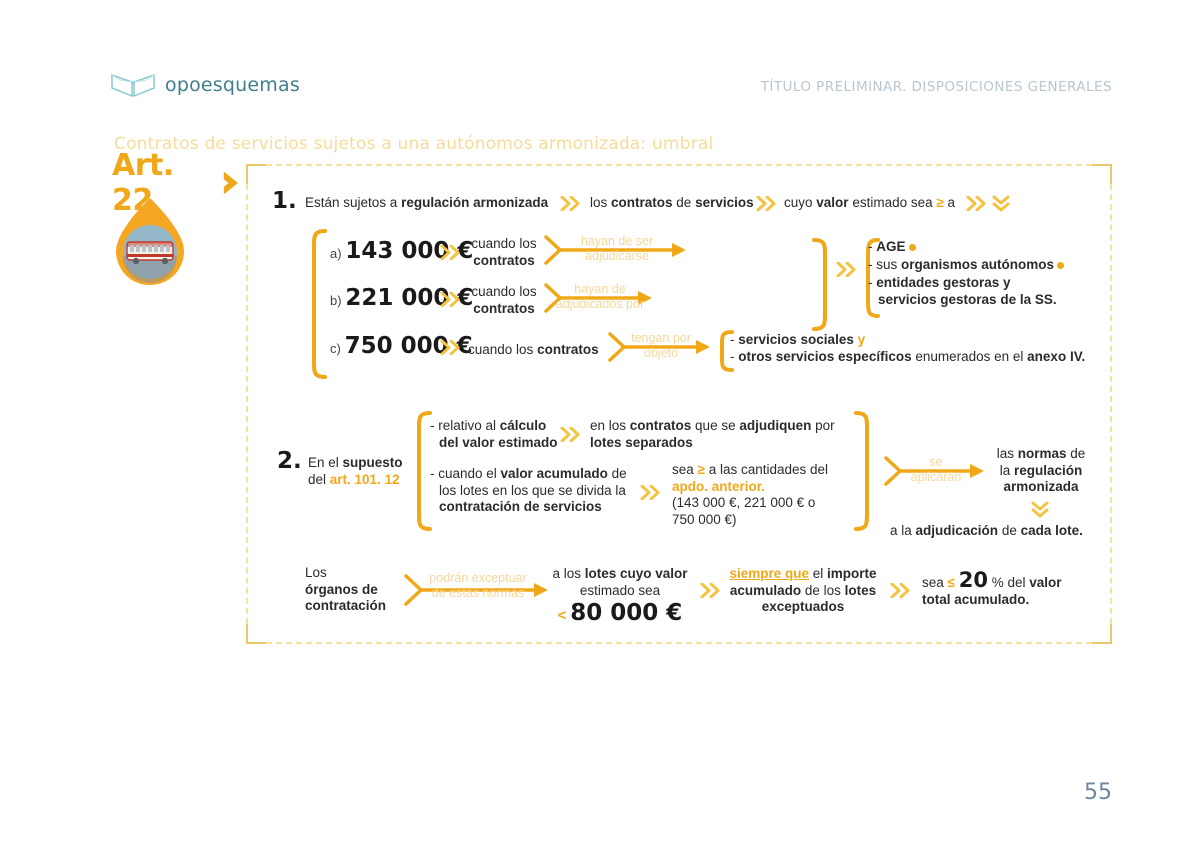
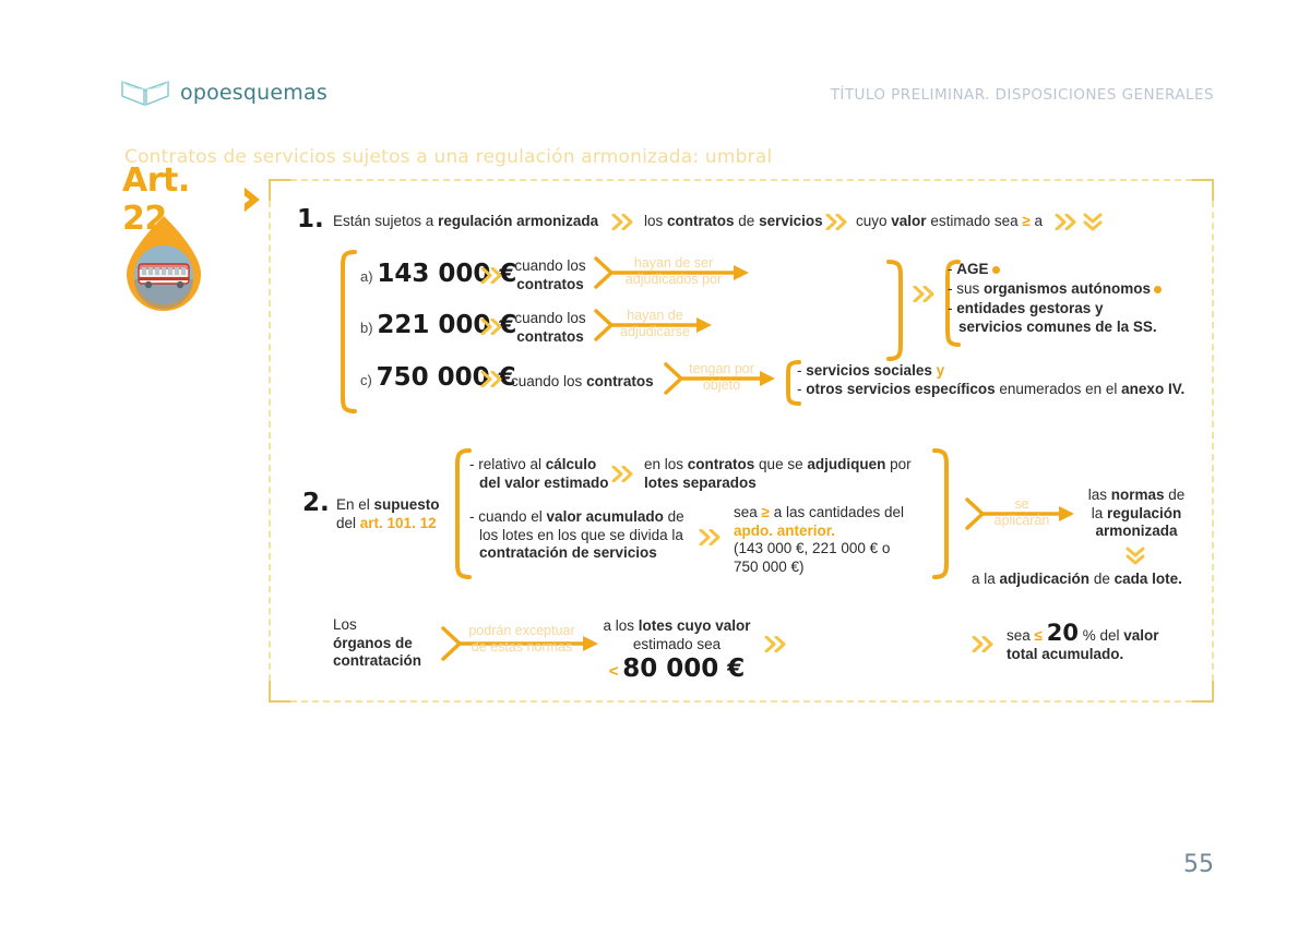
  opoesquemas
  TÍTULO PRELIMINAR. DISPOSICIONES GENERALES
- Contratos de servicios sujetos a una autónomos armonizada: umbral
+ Contratos de servicios sujetos a una regulación armonizada: umbral
  Art. 22
  1.
  Están sujetos a regulación armonizada
  los contratos de servicios
  cuyo valor estimado sea ≥ a
  a) 143 000 €
  cuando los
  contratos
  hayan de ser
- adjudicarse
+ adjudicados por
  b) 221 000 €
  cuando los
  contratos
  hayan de
- adjudicados por
+ adjudicarse
  - AGE
  - sus organismos autónomos
  - entidades gestoras y
- servicios gestoras de la SS.
+ servicios comunes de la SS.
  c) 750 000 €
  cuando los contratos
  tengan por
  objeto
  - servicios sociales y
  - otros servicios específicos enumerados en el anexo IV.
  2.
  En el supuesto
  del art. 101. 12
  - relativo al cálculo
  del valor estimado
  en los contratos que se adjudiquen por
  lotes separados
  - cuando el valor acumulado de
  los lotes en los que se divida la
  contratación de servicios
  sea ≥ a las cantidades del
  apdo. anterior.
  (143 000 €, 221 000 € o
  750 000 €)
  se
  aplicarán
  las normas de
  la regulación
  armonizada
  a la adjudicación de cada lote.
  Los
  órganos de
  contratación
  podrán exceptuar
  de estas normas
  a los lotes cuyo valor
  estimado sea
  < 80 000 €
- siempre que el importe
- acumulado de los lotes
- exceptuados
  sea ≤ 20 % del valor
  total acumulado.
  55
